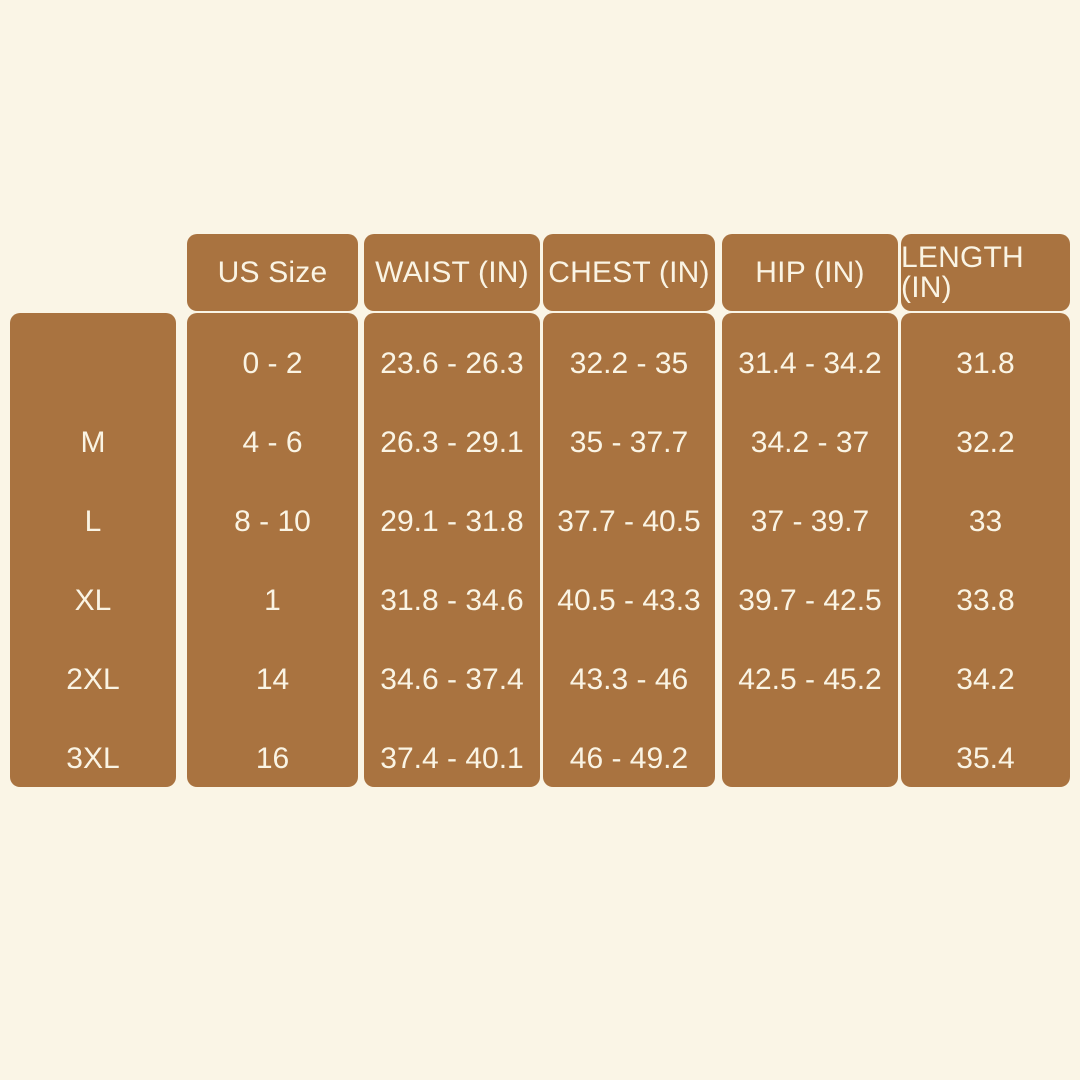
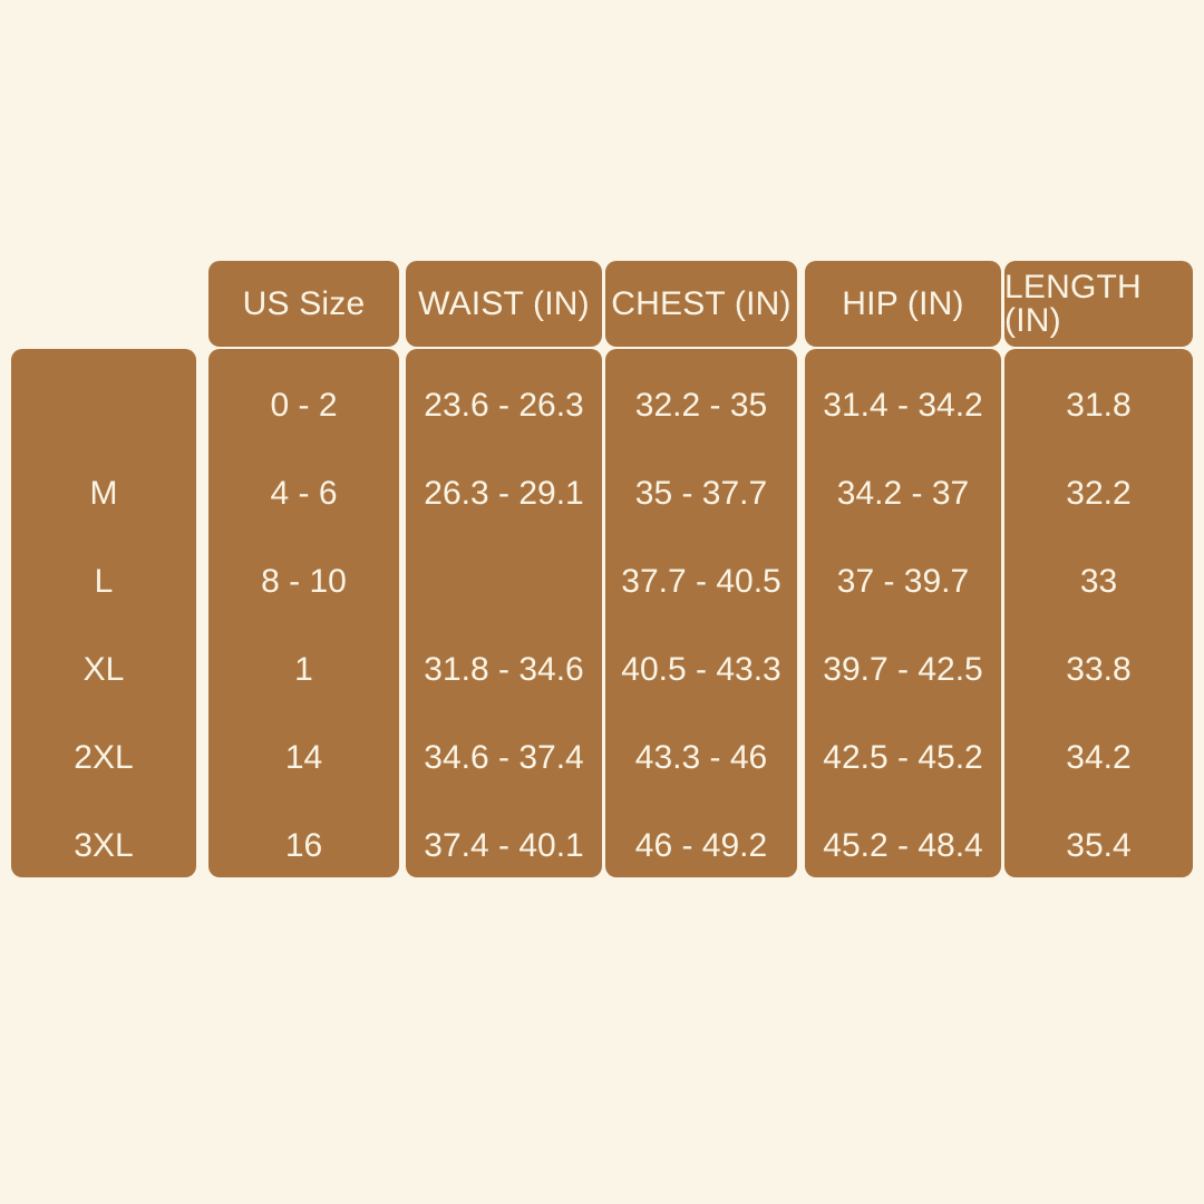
  US Size
  WAIST (IN)
  CHEST (IN)
  HIP (IN)
  LENGTH (IN)
  M
  L
  XL
  2XL
  3XL
  0 - 2
  4 - 6
  8 - 10
  1
  14
  16
  23.6 - 26.3
  26.3 - 29.1
- 29.1 - 31.8
  31.8 - 34.6
  34.6 - 37.4
  37.4 - 40.1
  32.2 - 35
  35 - 37.7
  37.7 - 40.5
  40.5 - 43.3
  43.3 - 46
  46 - 49.2
  31.4 - 34.2
  34.2 - 37
  37 - 39.7
  39.7 - 42.5
  42.5 - 45.2
+ 45.2 - 48.4
  31.8
  32.2
  33
  33.8
  34.2
  35.4
